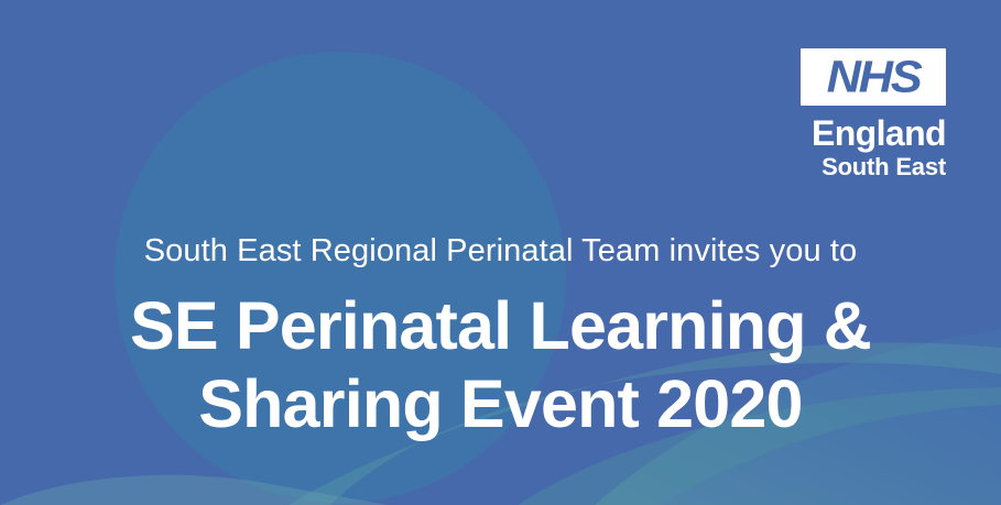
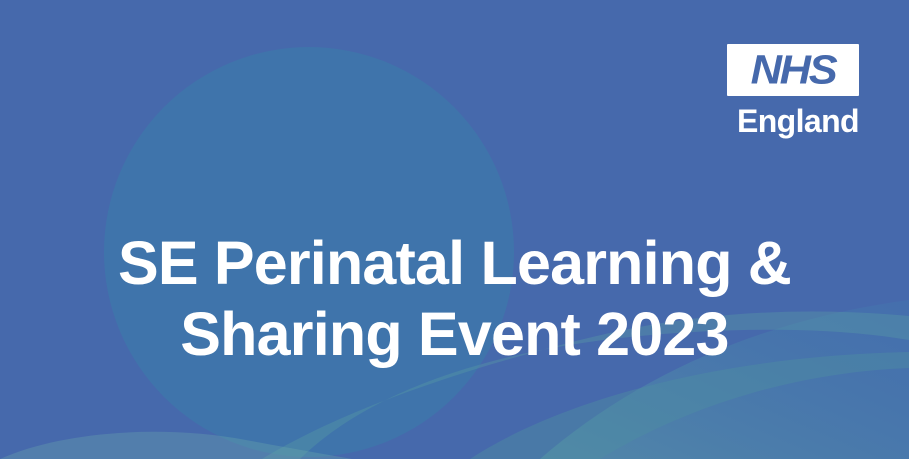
  NHS
  England
- South East
- South East Regional Perinatal Team invites you to
  SE Perinatal Learning &
- Sharing Event 2020
+ Sharing Event 2023
